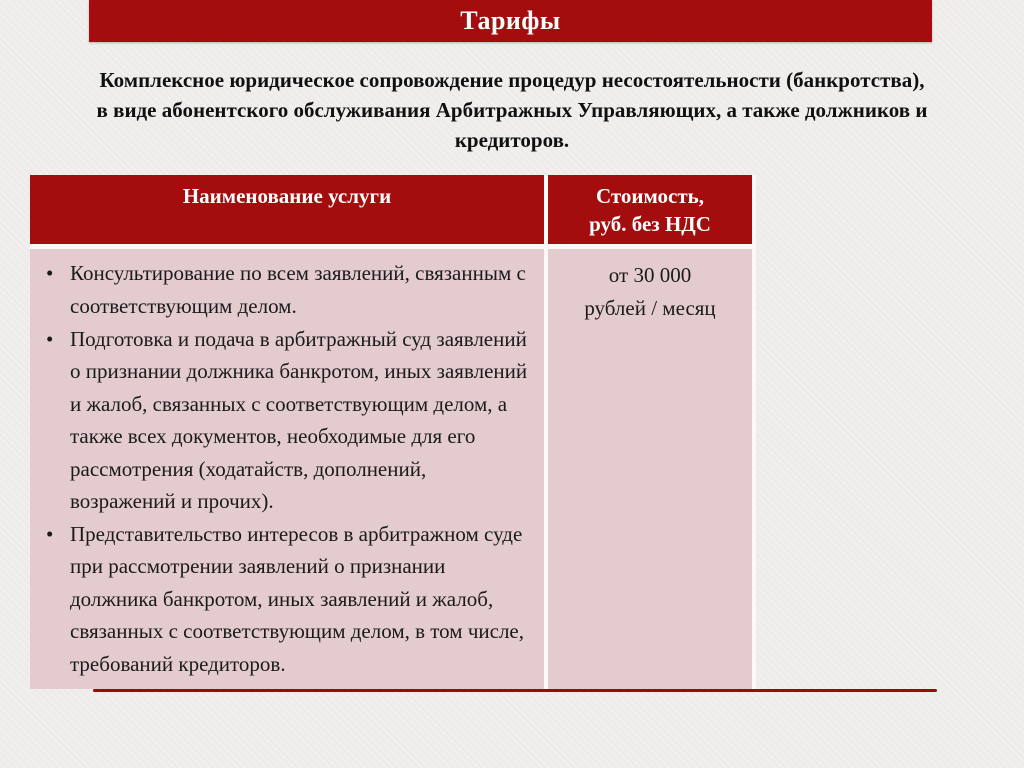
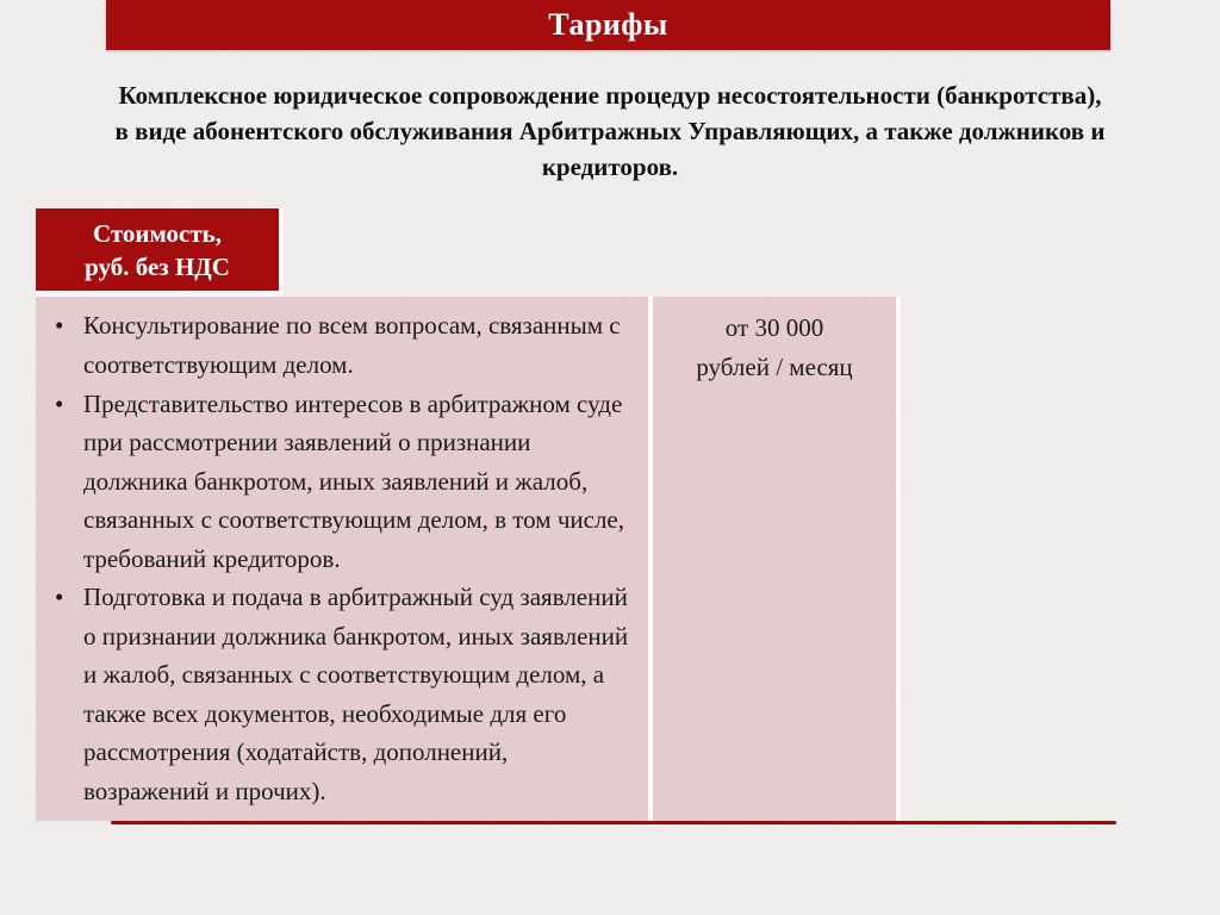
  Тарифы
  Комплексное юридическое сопровождение процедур несостоятельности (банкротства),
  в виде абонентского обслуживания Арбитражных Управляющих, а также должников и
  кредиторов.
- Наименование услуги
  Стоимость,
  руб. без НДС
  •
- Консультирование по всем заявлений, связанным с соответствующим делом.
+ Консультирование по всем вопросам, связанным с соответствующим делом.
  •
- Подготовка и подача в арбитражный суд заявлений о признании должника банкротом, иных заявлений и жалоб, связанных с соответствующим делом, а также всех документов, необходимые для его рассмотрения (ходатайств, дополнений, возражений и прочих).
+ Представительство интересов в арбитражном суде при рассмотрении заявлений о признании должника банкротом, иных заявлений и жалоб, связанных с соответствующим делом, в том числе, требований кредиторов.
  •
- Представительство интересов в арбитражном суде при рассмотрении заявлений о признании должника банкротом, иных заявлений и жалоб, связанных с соответствующим делом, в том числе, требований кредиторов.
+ Подготовка и подача в арбитражный суд заявлений о признании должника банкротом, иных заявлений и жалоб, связанных с соответствующим делом, а также всех документов, необходимые для его рассмотрения (ходатайств, дополнений, возражений и прочих).
  от 30 000
  рублей / месяц
